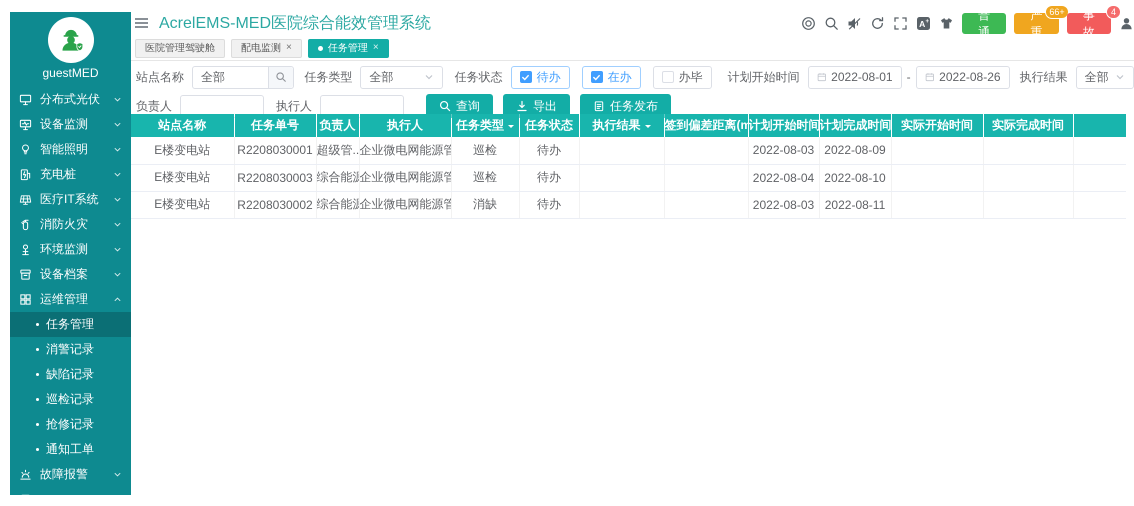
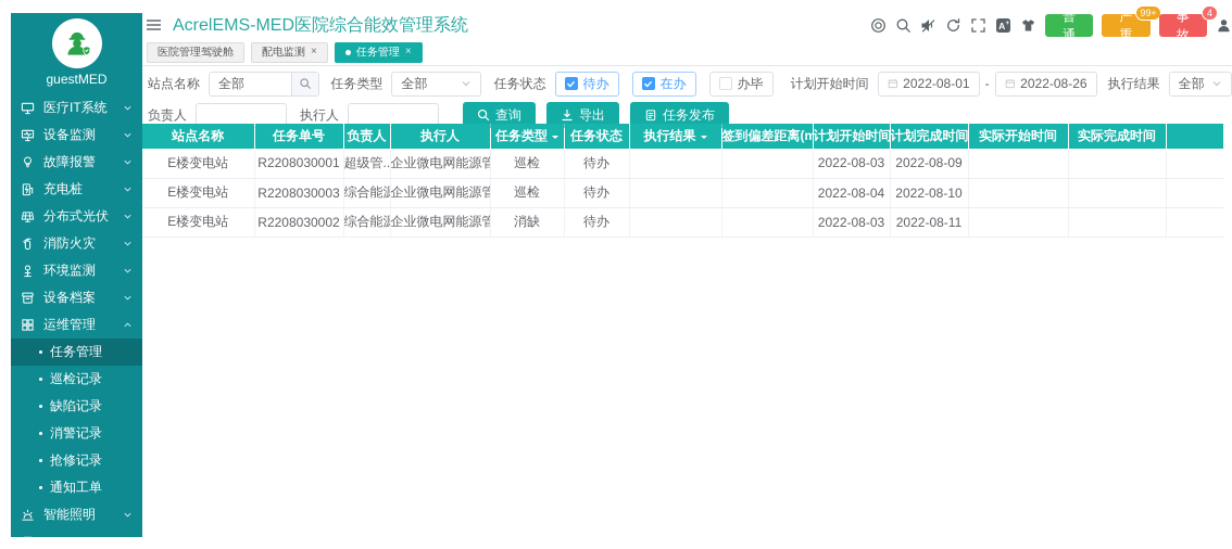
  guestMED
- 分布式光伏
+ 医疗IT系统
  设备监测
- 智能照明
+ 故障报警
  充电桩
- 医疗IT系统
+ 分布式光伏
  消防火灾
  环境监测
  设备档案
  运维管理
  任务管理
- 消警记录
+ 巡检记录
  缺陷记录
- 巡检记录
+ 消警记录
  抢修记录
  通知工单
- 故障报警
+ 智能照明
  AcrelEMS-MED医院综合能效管理系统
  A
  普通
  严重
- 66+
+ 99+
  事故
  4
  医院管理驾驶舱
  配电监测
  ×
  任务管理
  ×
  站点名称
  全部
  任务类型
  全部
  任务状态
  待办
  在办
  办毕
  计划开始时间
  2022-08-01
  -
  2022-08-26
  执行结果
  全部
  负责人
  执行人
  查询
  导出
  任务发布
  站点名称	任务单号	负责人	执行人	任务类型	任务状态	执行结果	签到偏差距离(m	计划开始时间	计划完成时间	实际开始时间	实际完成时间
  E楼变电站	R2208030001	超级管..	企业微电网能源管	巡检	待办			2022-08-03	2022-08-09
  E楼变电站	R2208030003	综合能	企业微电网能源管	巡检	待办			2022-08-04	2022-08-10
  E楼变电站	R2208030002	综合能	企业微电网能源管	消缺	待办			2022-08-03	2022-08-11
